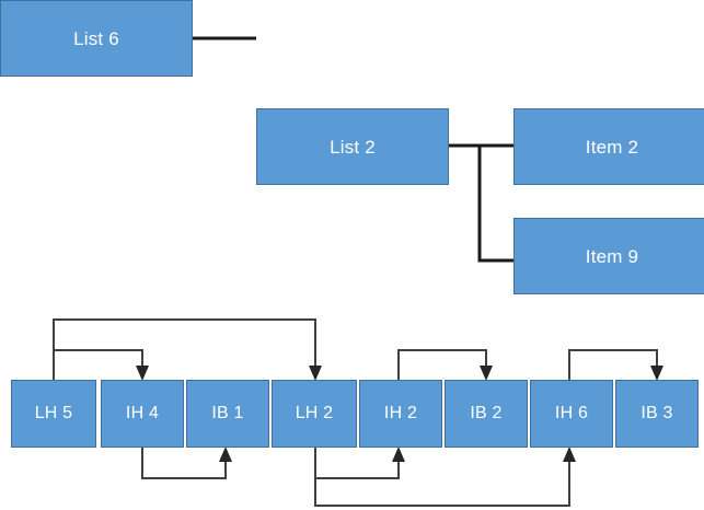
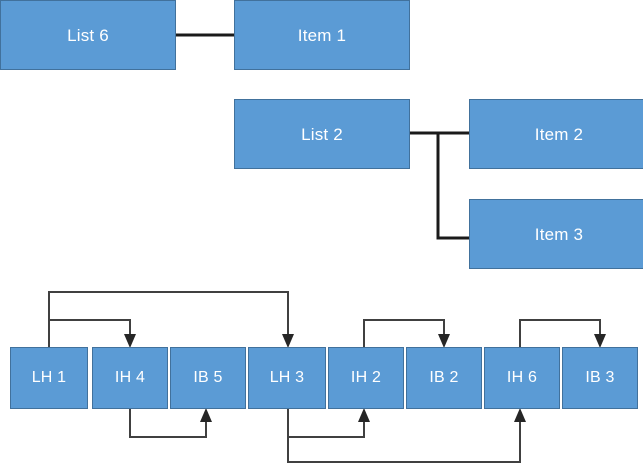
  List 6
+ Item 1
  List 2
  Item 2
- Item 9
+ Item 3
- LH 5
+ LH 1
  IH 4
- IB 1
+ IB 5
- LH 2
+ LH 3
  IH 2
  IB 2
  IH 6
  IB 3
